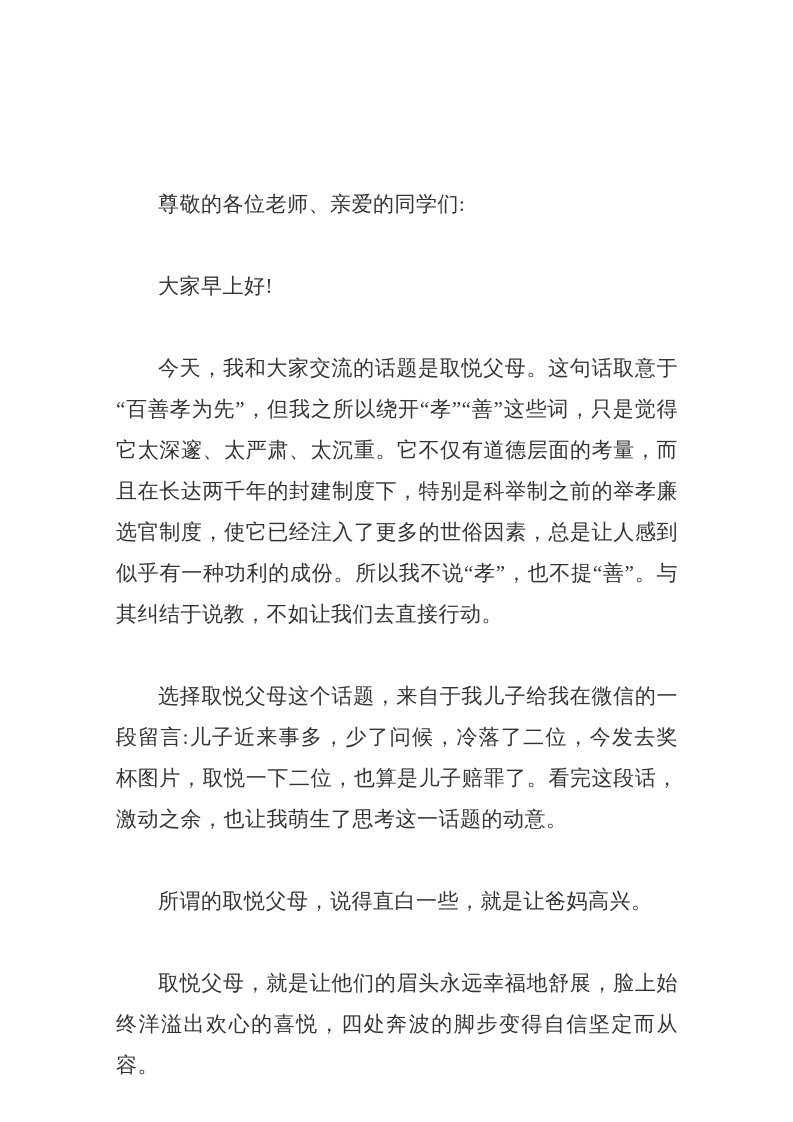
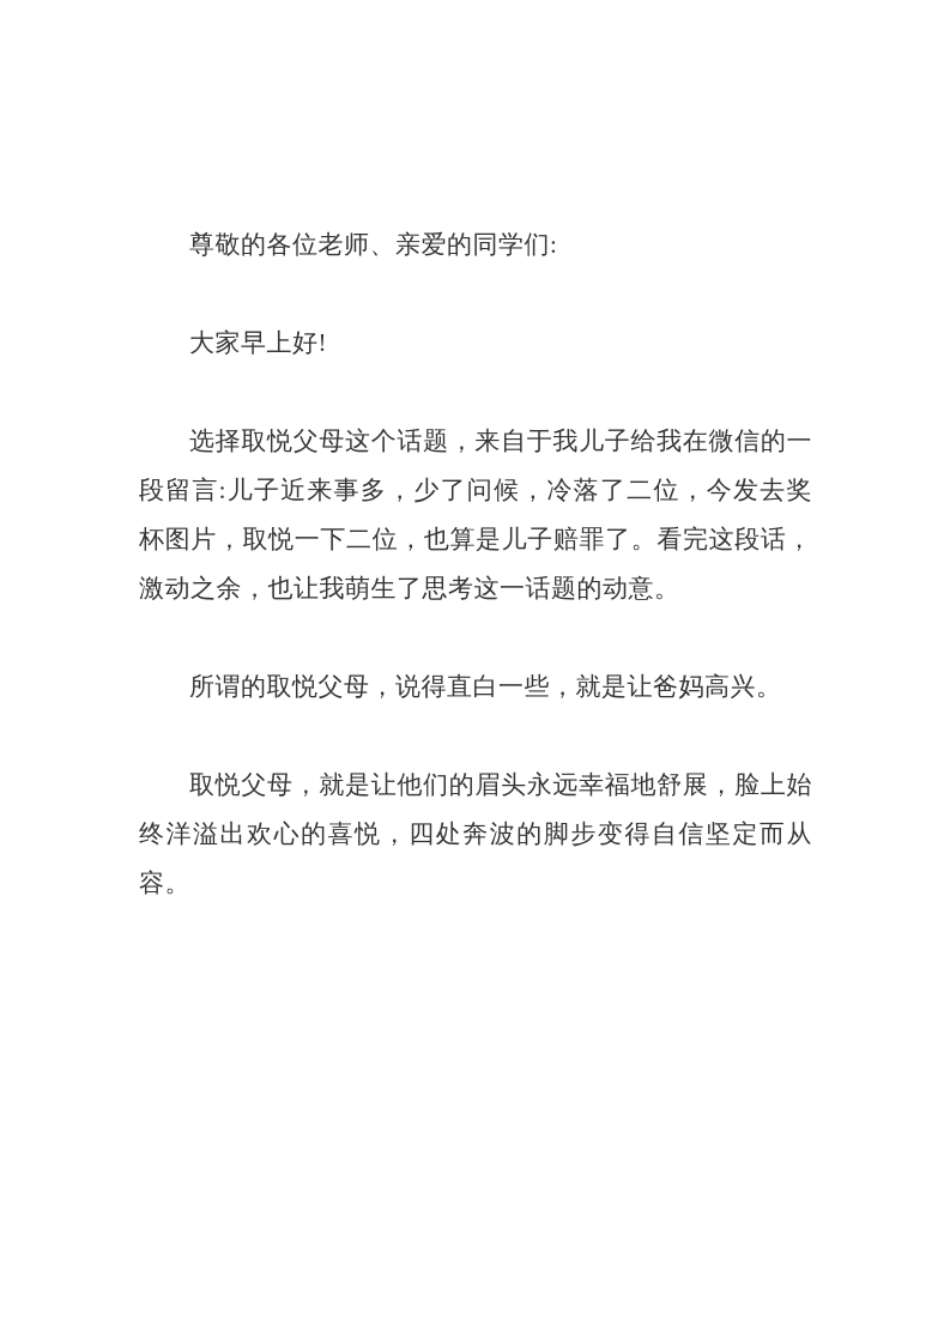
  尊敬的各位老师、亲爱的同学们:
  大家早上好!
- 今天，我和大家交流的话题是取悦父母。这句话取意于“百善孝为先”，但我之所以绕开“孝”“善”这些词，只是觉得它太深邃、太严肃、太沉重。它不仅有道德层面的考量，而且在长达两千年的封建制度下，特别是科举制之前的举孝廉选官制度，使它已经注入了更多的世俗因素，总是让人感到似乎有一种功利的成份。所以我不说“孝”，也不提“善”。与其纠结于说教，不如让我们去直接行动。
  选择取悦父母这个话题，来自于我儿子给我在微信的一段留言:儿子近来事多，少了问候，冷落了二位，今发去奖杯图片，取悦一下二位，也算是儿子赔罪了。看完这段话，激动之余，也让我萌生了思考这一话题的动意。
  所谓的取悦父母，说得直白一些，就是让爸妈高兴。
  取悦父母，就是让他们的眉头永远幸福地舒展，脸上始终洋溢出欢心的喜悦，四处奔波的脚步变得自信坚定而从容。
